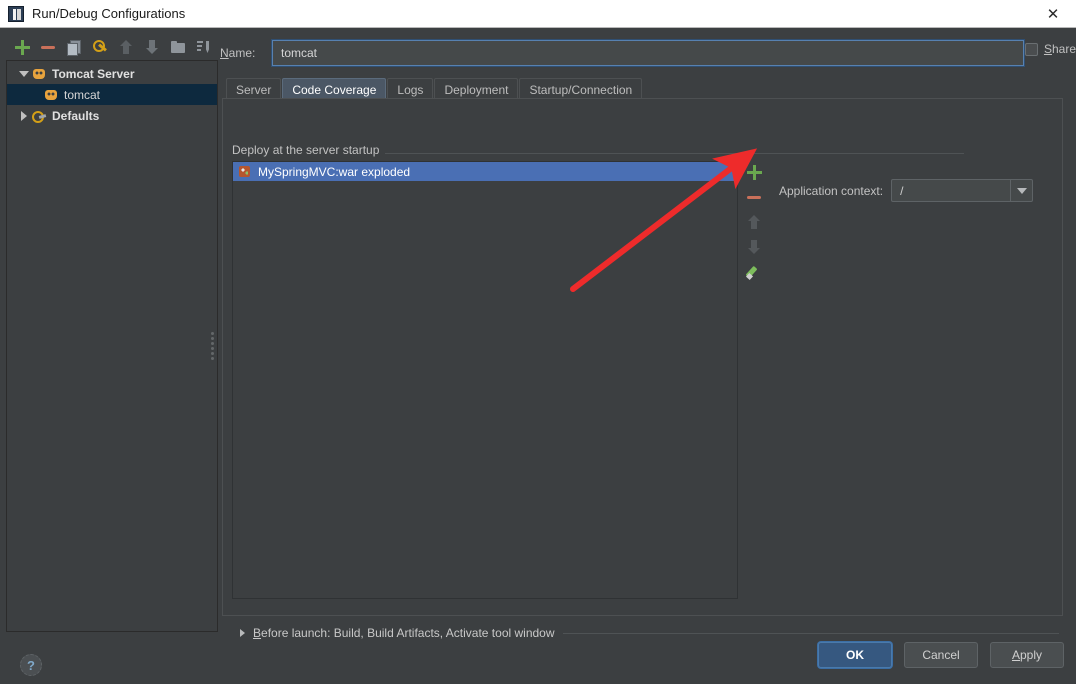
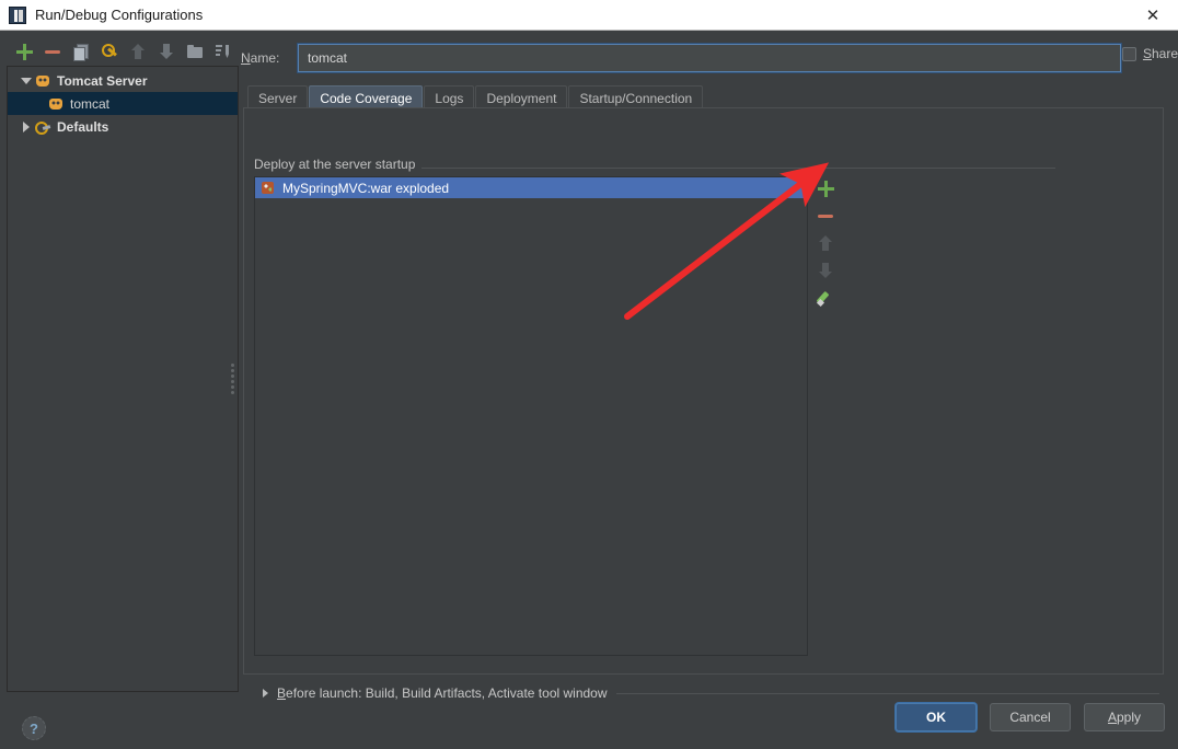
  Run/Debug Configurations
  ✕
  Tomcat Server
  tomcat
  Defaults
  ?
  Name:
  tomcat
  Share
  Server
  Code Coverage
  Logs
  Deployment
  Startup/Connection
  Deploy at the server startup
  MySpringMVC:war exploded
- Application context:
- /
  Before launch: Build, Build Artifacts, Activate tool window
  OK
  Cancel
  A
  pply
